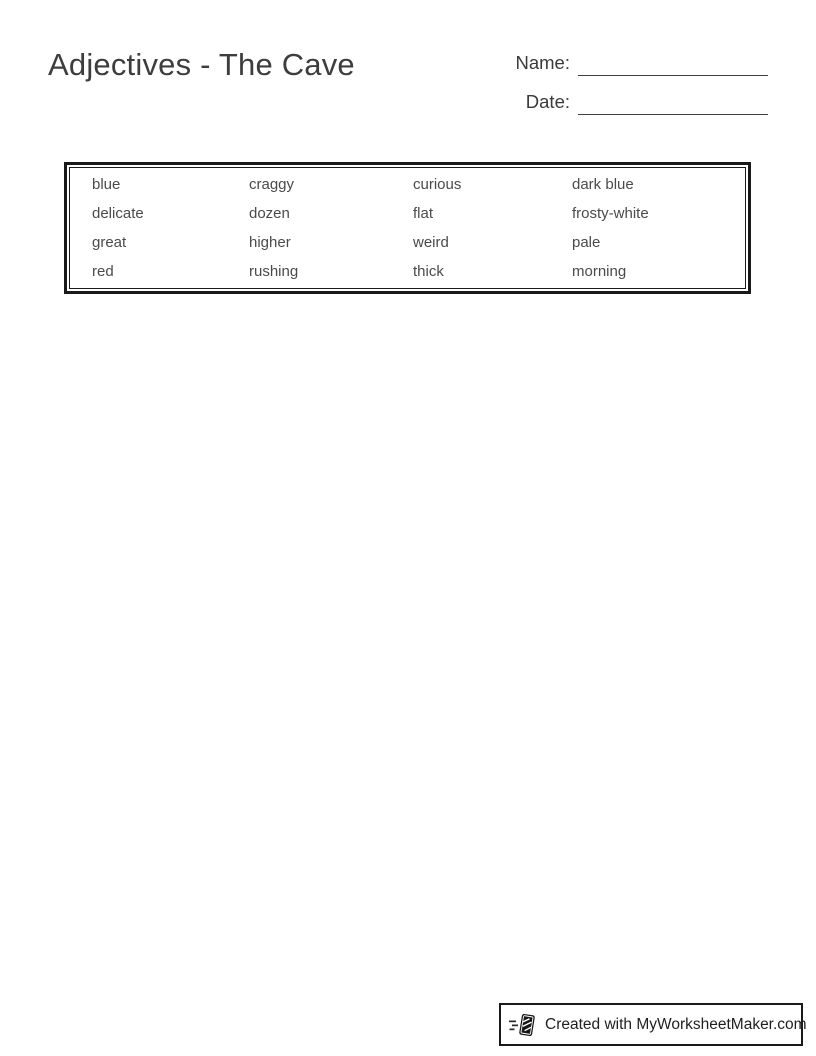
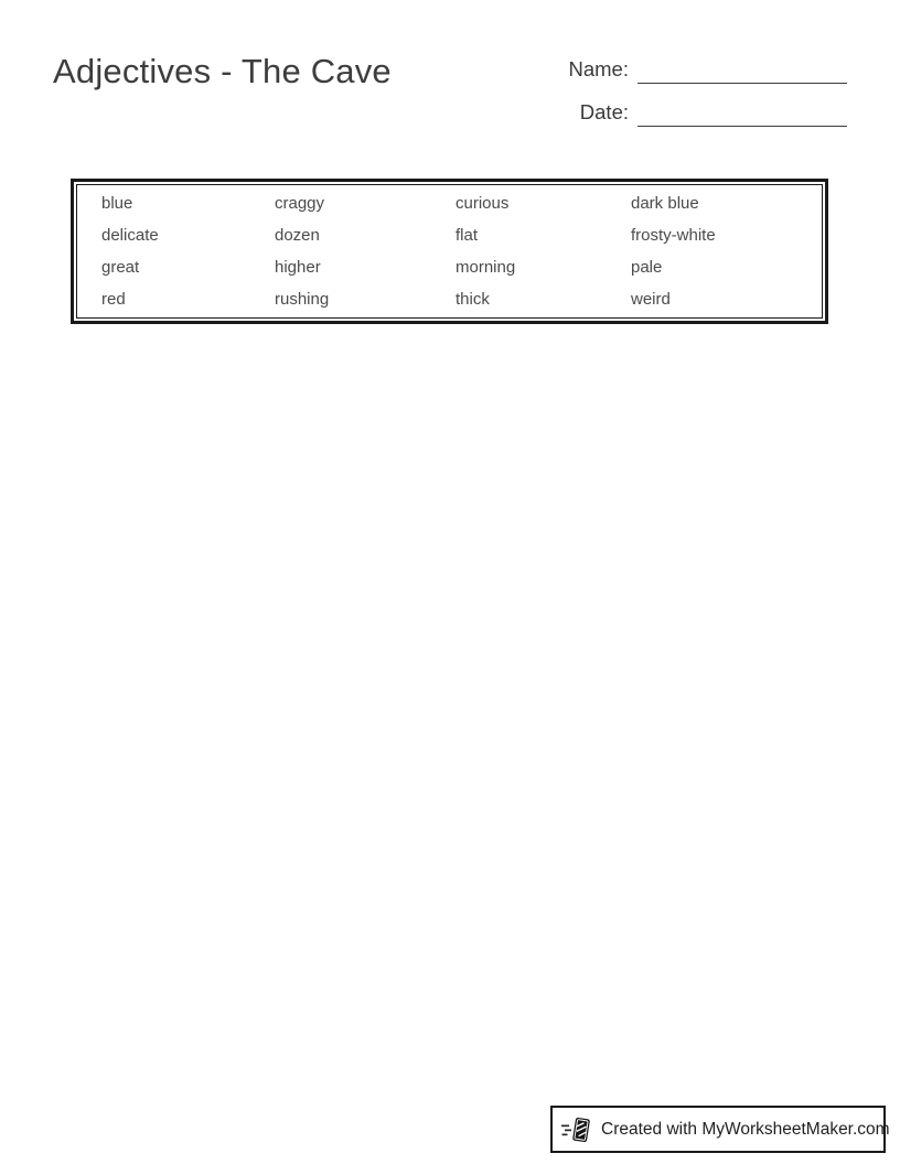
  Adjectives - The Cave
  Name:
  Date:
  blue
  craggy
  curious
  dark blue
  delicate
  dozen
  flat
  frosty-white
  great
  higher
- weird
+ morning
  pale
  red
  rushing
  thick
- morning
+ weird
  Created with MyWorksheetMaker.com
